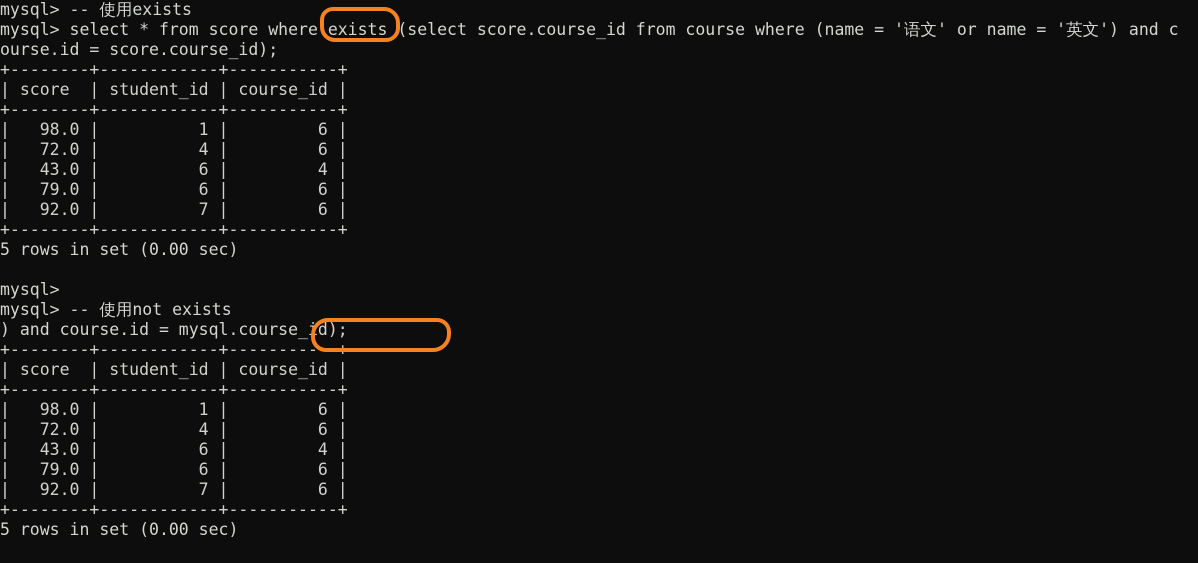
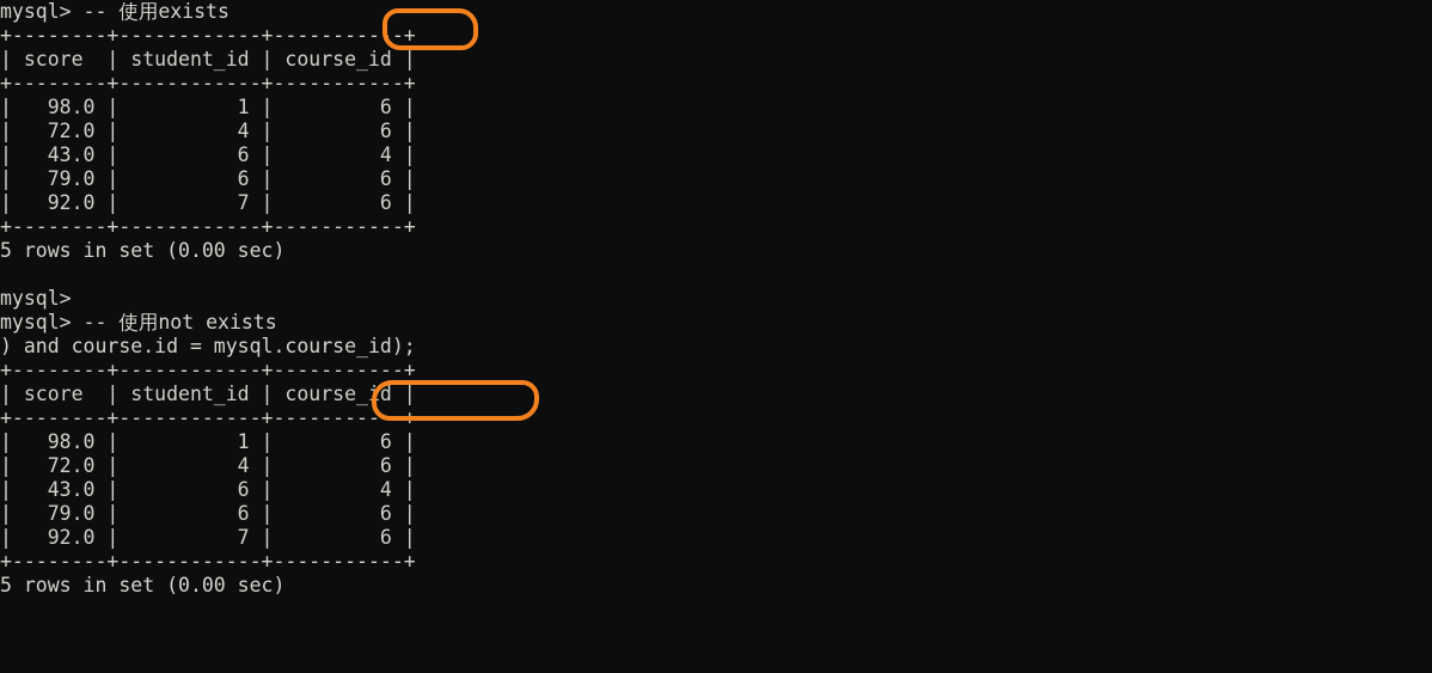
  mysql> -- 使用exists
- mysql> select * from score where exists (select score.course_id from course where (name = '语文' or name = '英文') and c
- ourse.id = score.course_id);
  +--------+------------+-----------+
  | score | student_id | course_id |
  +--------+------------+-----------+
  | 98.0 | 1 | 6 |
  | 72.0 | 4 | 6 |
  | 43.0 | 6 | 4 |
  | 79.0 | 6 | 6 |
  | 92.0 | 7 | 6 |
  +--------+------------+-----------+
  5 rows in set (0.00 sec)
  mysql>
  mysql> -- 使用not exists
  ) and course.id = mysql.course_id);
  +--------+------------+-----------+
  | score | student_id | course_id |
  +--------+------------+-----------+
  | 98.0 | 1 | 6 |
  | 72.0 | 4 | 6 |
  | 43.0 | 6 | 4 |
  | 79.0 | 6 | 6 |
  | 92.0 | 7 | 6 |
  +--------+------------+-----------+
  5 rows in set (0.00 sec)
